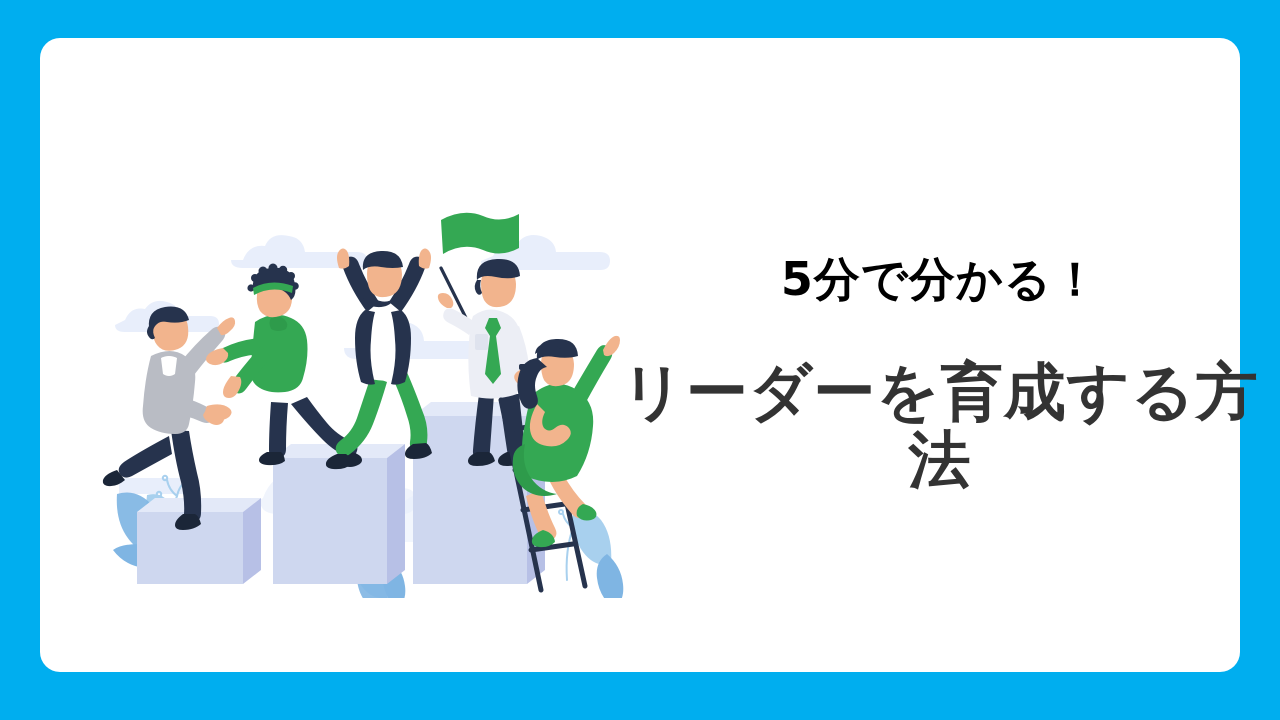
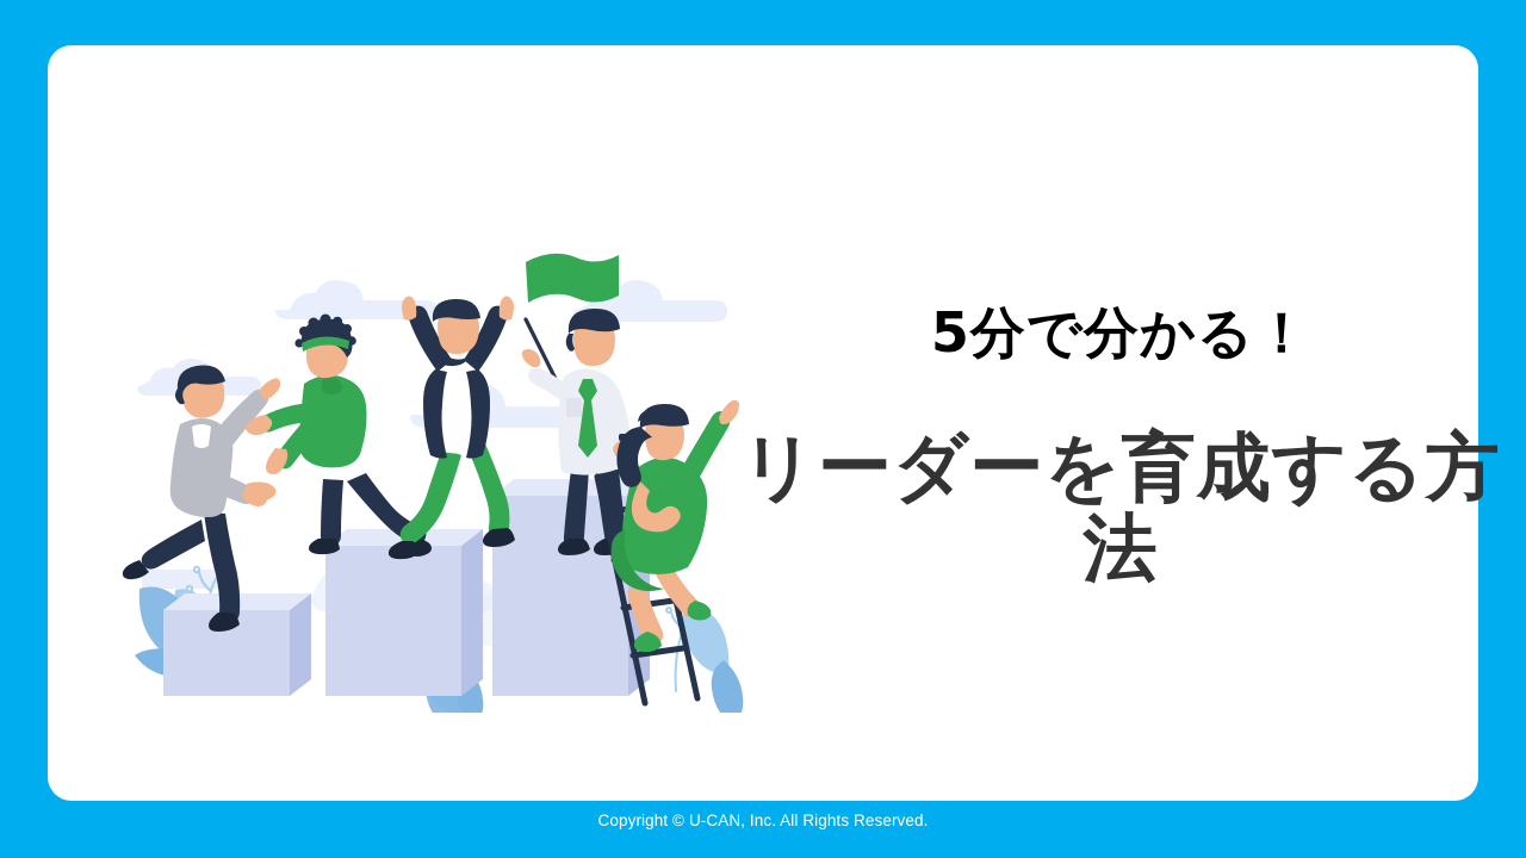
  5分で分かる！
  リーダーを育成する方法
+ Copyright © U-CAN, Inc. All Rights Reserved.
